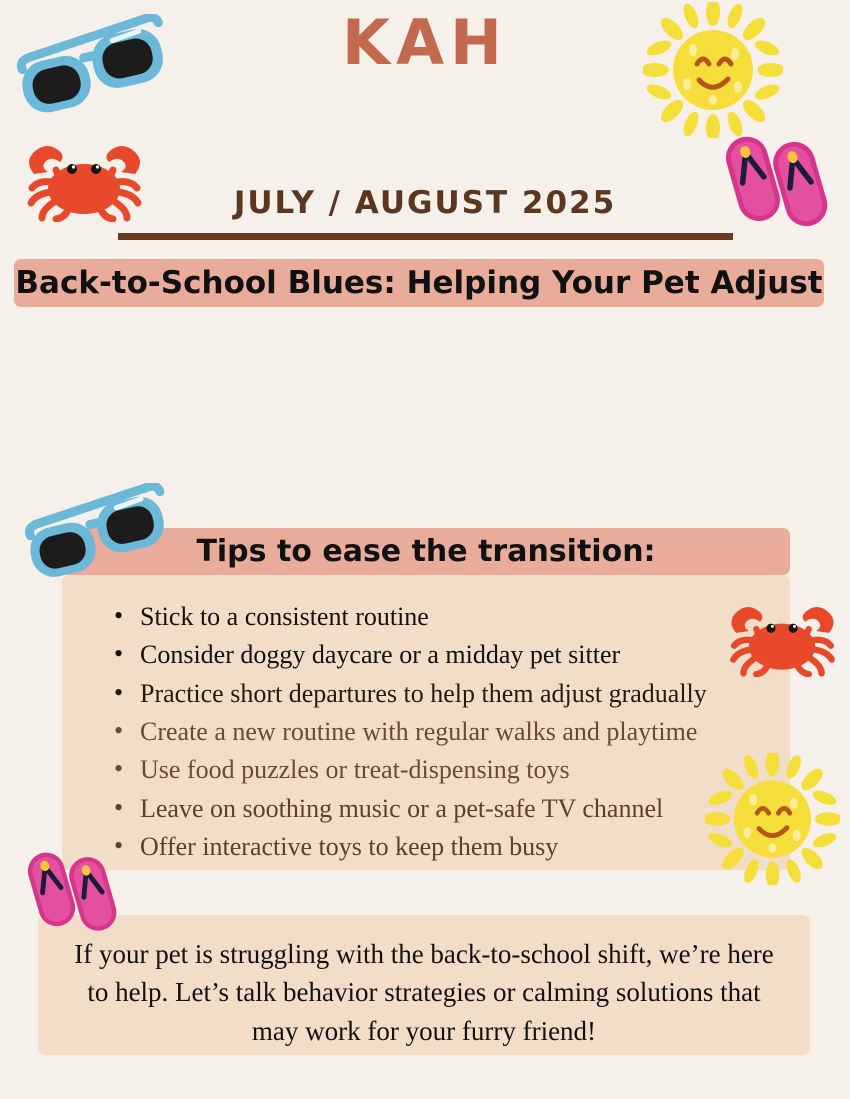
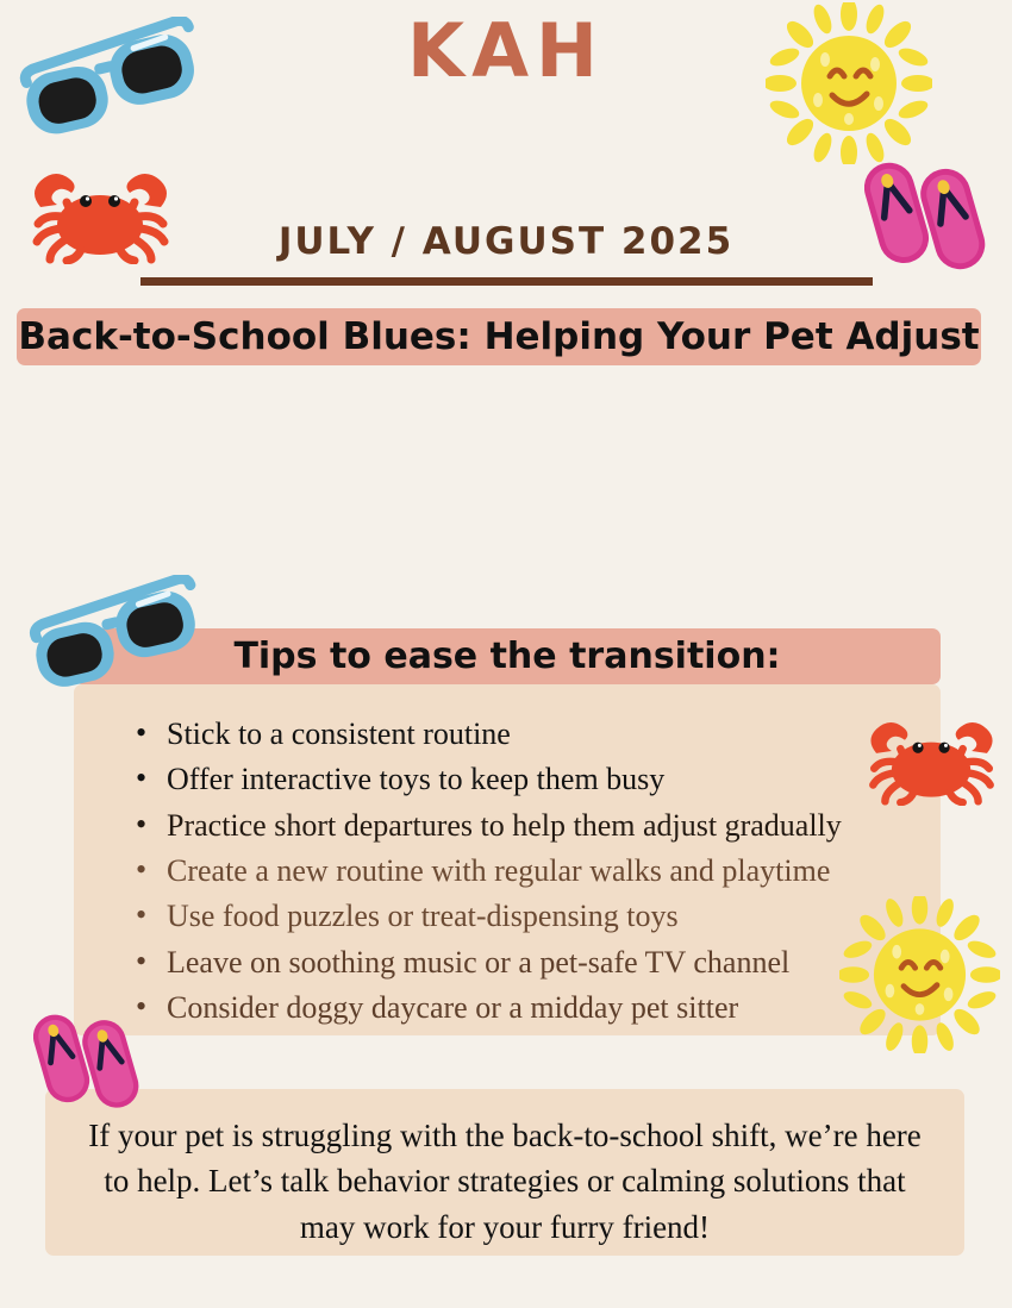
  KAH
  JULY / AUGUST 2025
  Back-to-School Blues: Helping Your Pet Adjust
  Tips to ease the transition:
  •
  Stick to a consistent routine
  •
- Consider doggy daycare or a midday pet sitter
+ Offer interactive toys to keep them busy
  •
  Practice short departures to help them adjust gradually
  •
  Create a new routine with regular walks and playtime
  •
  Use food puzzles or treat-dispensing toys
  •
  Leave on soothing music or a pet-safe TV channel
  •
- Offer interactive toys to keep them busy
+ Consider doggy daycare or a midday pet sitter
  If your pet is struggling with the back-to-school shift, we’re here to help. Let’s talk behavior strategies or calming solutions that may work for your furry friend!
